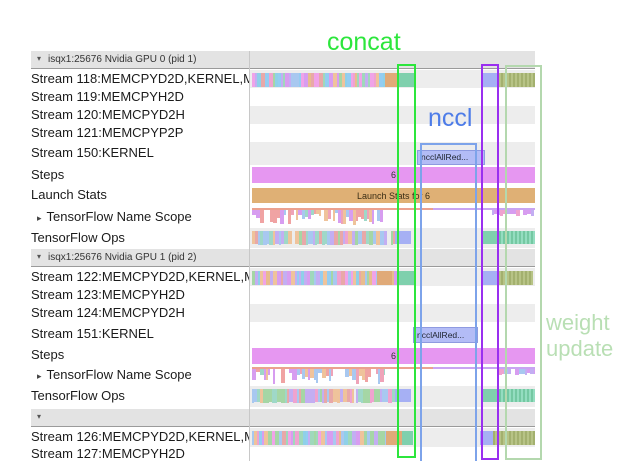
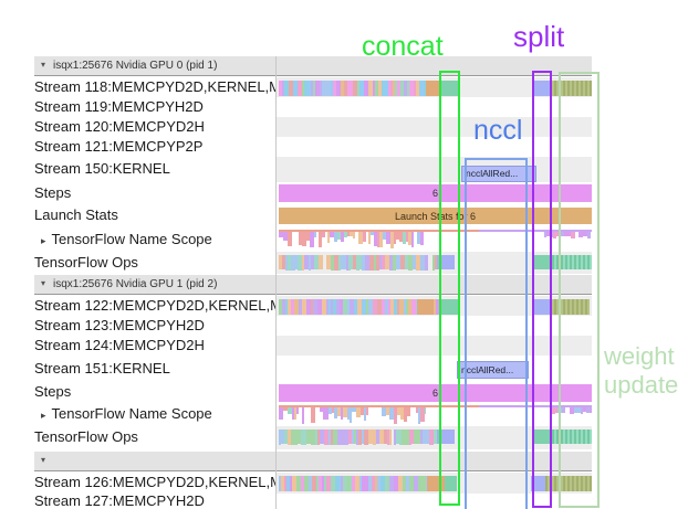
  ▾
  isqx1:25676 Nvidia GPU 0 (pid 1)
  Stream 118:MEMCPYD2D,KERNEL,
  Stream 119:MEMCPYH2D
  Stream 120:MEMCPYD2H
  Stream 121:MEMCPYP2P
  Stream 150:KERNEL
  ncclAllRed...
  Steps
  6
  Launch Stats
  Launch Stats for 6
  ▸ TensorFlow Name Scope
  TensorFlow Ops
  ▾
  isqx1:25676 Nvidia GPU 1 (pid 2)
  Stream 122:MEMCPYD2D,KERNEL,
  Stream 123:MEMCPYH2D
  Stream 124:MEMCPYD2H
  Stream 151:KERNEL
  ncclAllRed...
  Steps
  6
  ▸ TensorFlow Name Scope
  TensorFlow Ops
  ▾
  Stream 126:MEMCPYD2D,KERNEL,
  Stream 127:MEMCPYH2D
  concat
+ split
  nccl
  weight
  update
